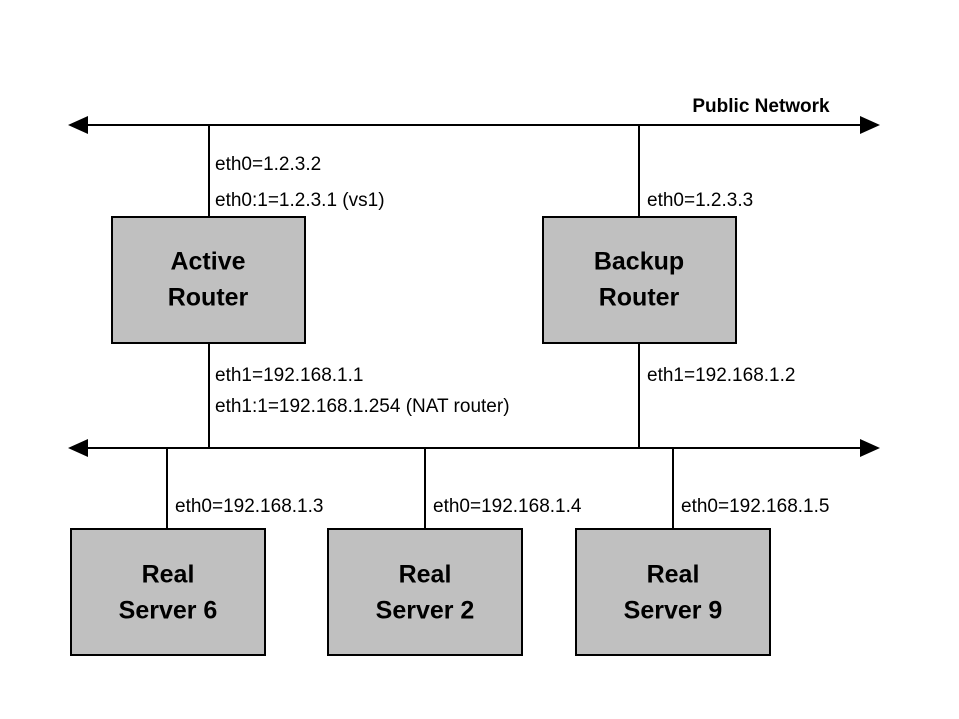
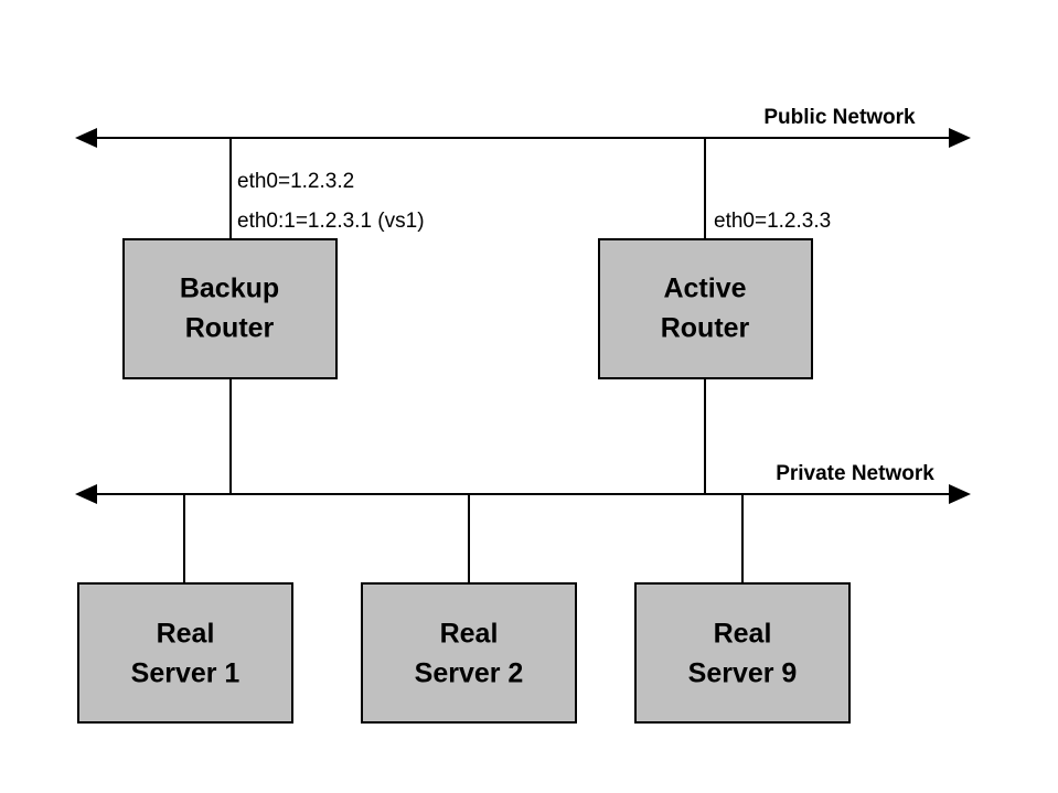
  Public Network
+ Private Network
- Active
+ Backup
  Router
- Backup
+ Active
  Router
  Real
- Server 6
+ Server 1
  Real
  Server 2
  Real
  Server 9
  eth0=1.2.3.2
  eth0:1=1.2.3.1 (vs1)
  eth0=1.2.3.3
- eth1=192.168.1.1
- eth1:1=192.168.1.254 (NAT router)
- eth1=192.168.1.2
- eth0=192.168.1.3
- eth0=192.168.1.4
- eth0=192.168.1.5
